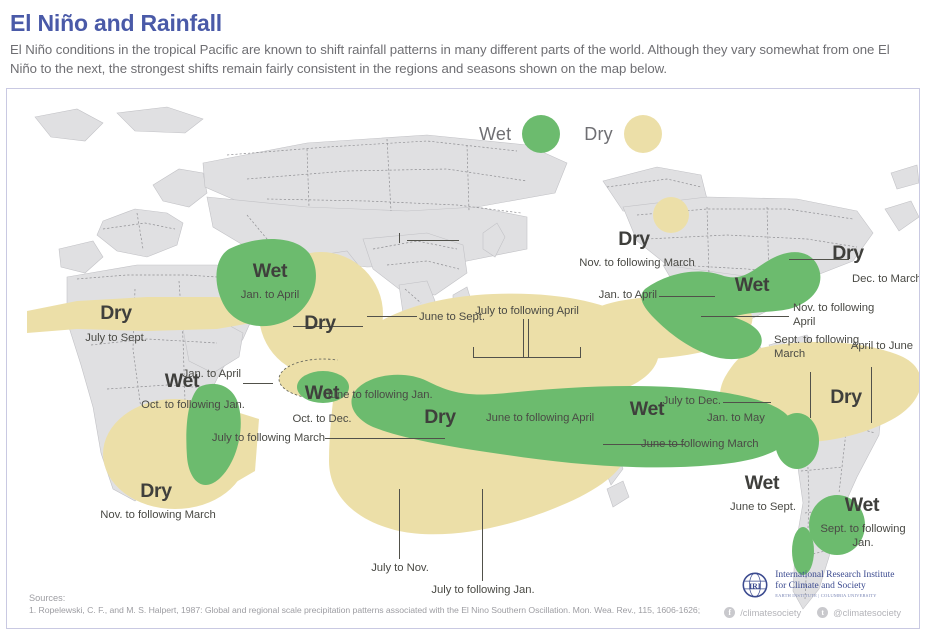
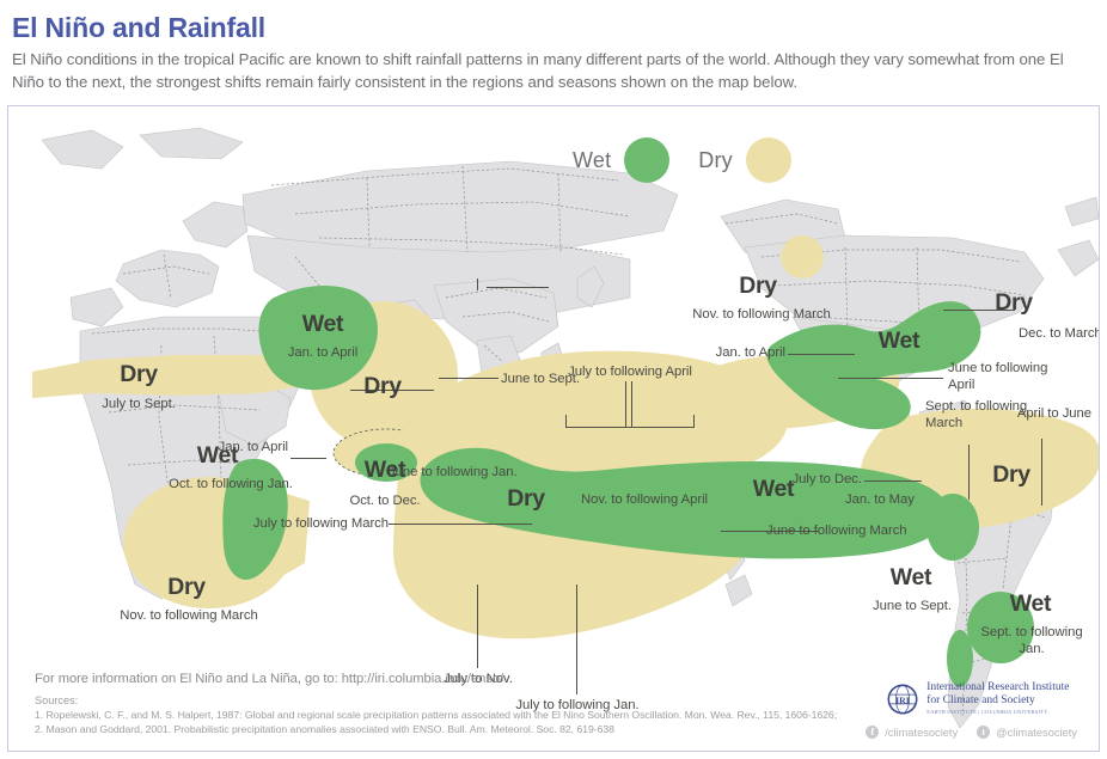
  El Niño and Rainfall
  El Niño conditions in the tropical Pacific are known to shift rainfall patterns in many different parts of the world. Although they vary somewhat from one El Niño to the next, the strongest shifts remain fairly consistent in the regions and seasons shown on the map below.
  Wet
  Dry
  Dry
  July to Sept.
  Wet
  Oct. to following Jan.
  Dry
  Nov. to following March
  Wet
  Jan. to April
  Dry
  June to Sept.
  Jan. to April
  Wet
  Oct. to Dec.
  June to following Jan.
  Dry
  July to following March
  July to Nov.
  July to following Jan.
  July to following April
- June to following April
+ Nov. to following April
  Wet
  Jan. to May
  June to following March
  Dry
  Nov. to following March
  Jan. to April
  Wet
- Nov. to following April
+ June to following April
  Dry
  Dec. to March
  July to Dec.
  Sept. to following March
  Dry
  April to June
  Wet
  June to Sept.
  Wet
  Sept. to following Jan.
+ For more information on El Niño and La Niña, go to: http://iri.columbia.edu/enso/
  Sources:
  1. Ropelewski, C. F., and M. S. Halpert, 1987: Global and regional scale precipitation patterns associated with the El Nino Southern Oscillation. Mon. Wea. Rev., 115, 1606-1626;
+ 2. Mason and Goddard, 2001. Probabilistic precipitation anomalies associated with ENSO. Bull. Am. Meteorol. Soc. 82, 619-638
  IRI
  International Research Institute
  for Climate and Society
  f
  /climatesociety
  t
  @climatesociety
